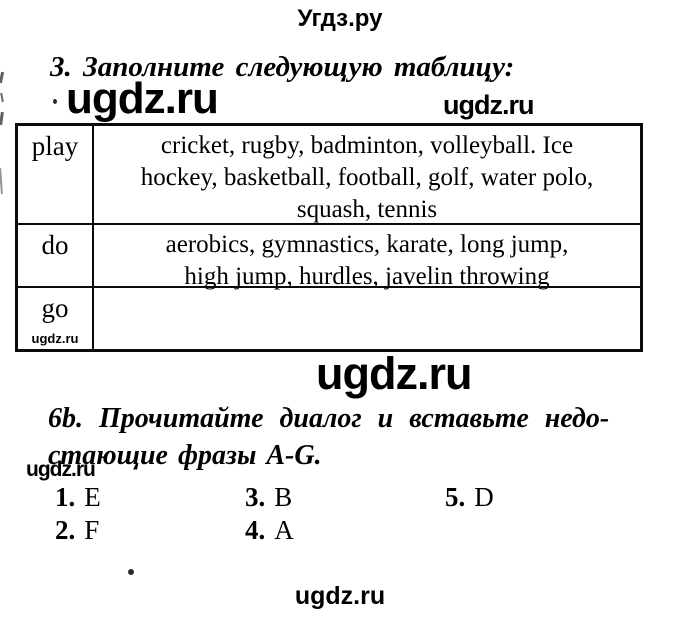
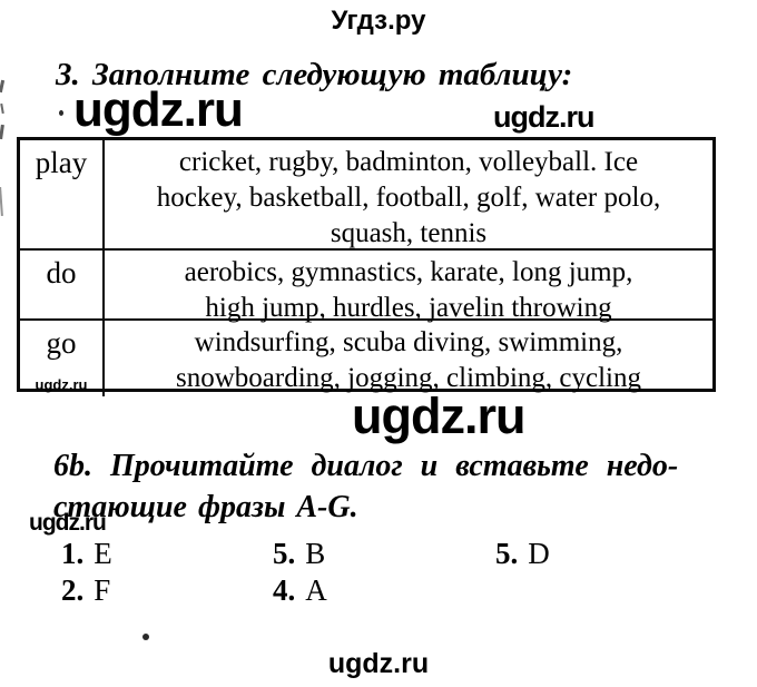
  Угдз.ру
  3. Заполните следующую таблицу:
  ugdz.ru
  ugdz.ru
  play
  cricket, rugby, badminton, volleyball. Ice
  hockey, basketball, football, golf, water polo,
  squash, tennis
  do
  aerobics, gymnastics, karate, long jump,
  high jump, hurdles, javelin throwing
  go
  ugdz.ru
+ windsurfing, scuba diving, swimming,
+ snowboarding, jogging, climbing, cycling
  ugdz.ru
  6b. Прочитайте диалог и вставьте недо-
  стающие фразы A-G.
  ugdz.ru
  1. E
  2. F
- 3. B
+ 5. B
  4. A
  5. D
  ugdz.ru
